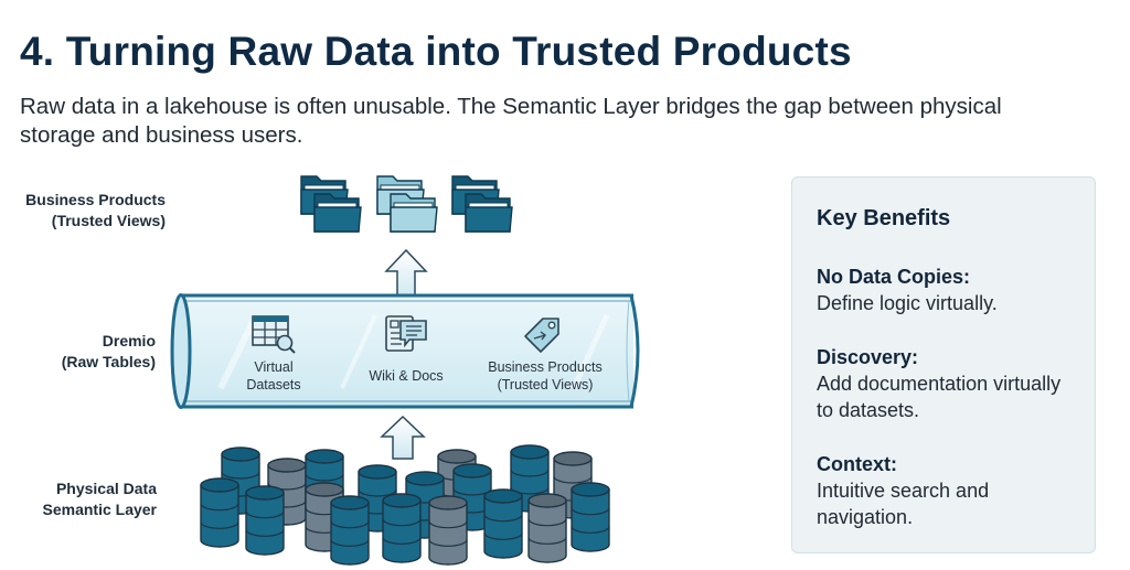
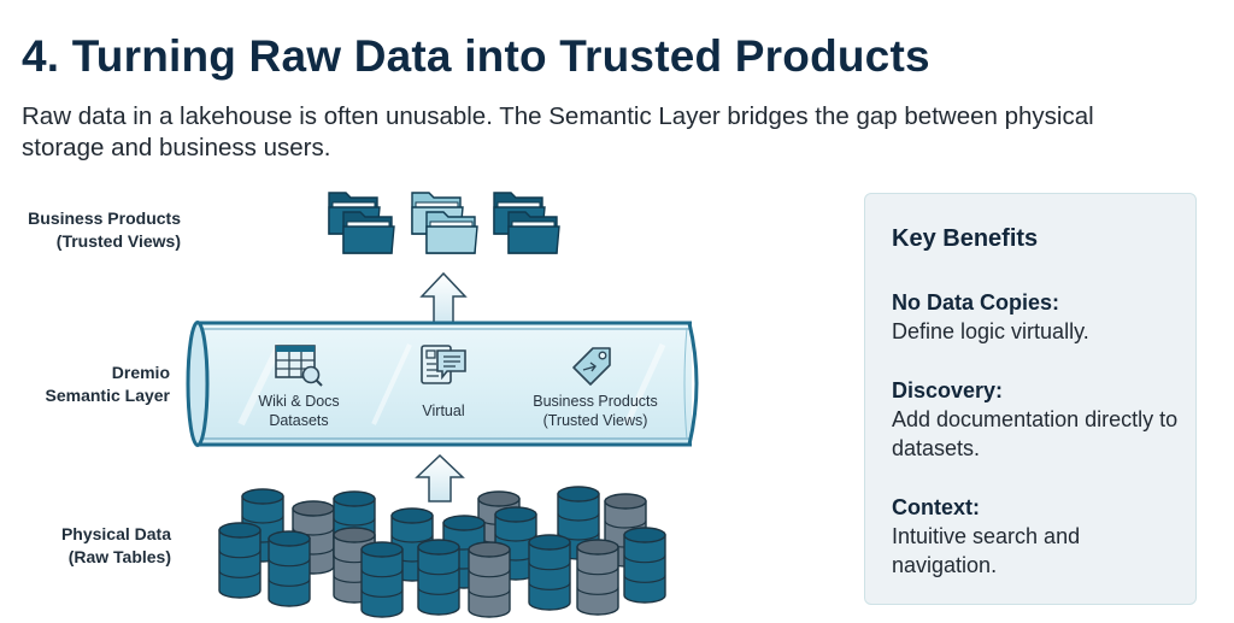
  4. Turning Raw Data into Trusted Products
  Raw data in a lakehouse is often unusable. The Semantic Layer bridges the gap between physical storage and business users.
  Business Products
  (Trusted Views)
  Dremio
- (Raw Tables)
+ Semantic Layer
  Physical Data
- Semantic Layer
+ (Raw Tables)
- Virtual
+ Wiki & Docs
  Datasets
- Wiki & Docs
+ Virtual
  Business Products
  (Trusted Views)
  Key Benefits
  No Data Copies:
  Define logic virtually.
  Discovery:
- Add documentation virtually to datasets.
+ Add documentation directly to datasets.
  Context:
  Intuitive search and navigation.
